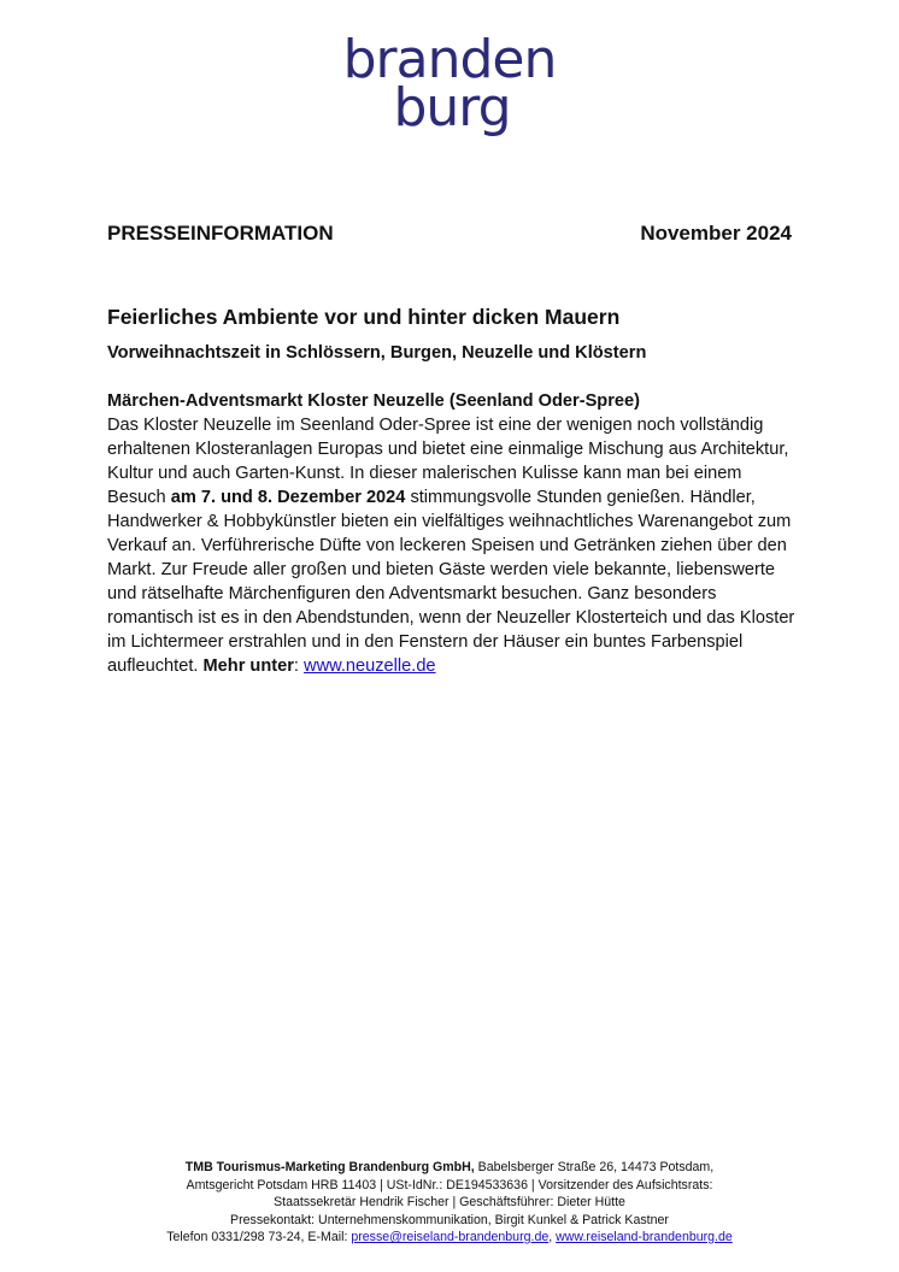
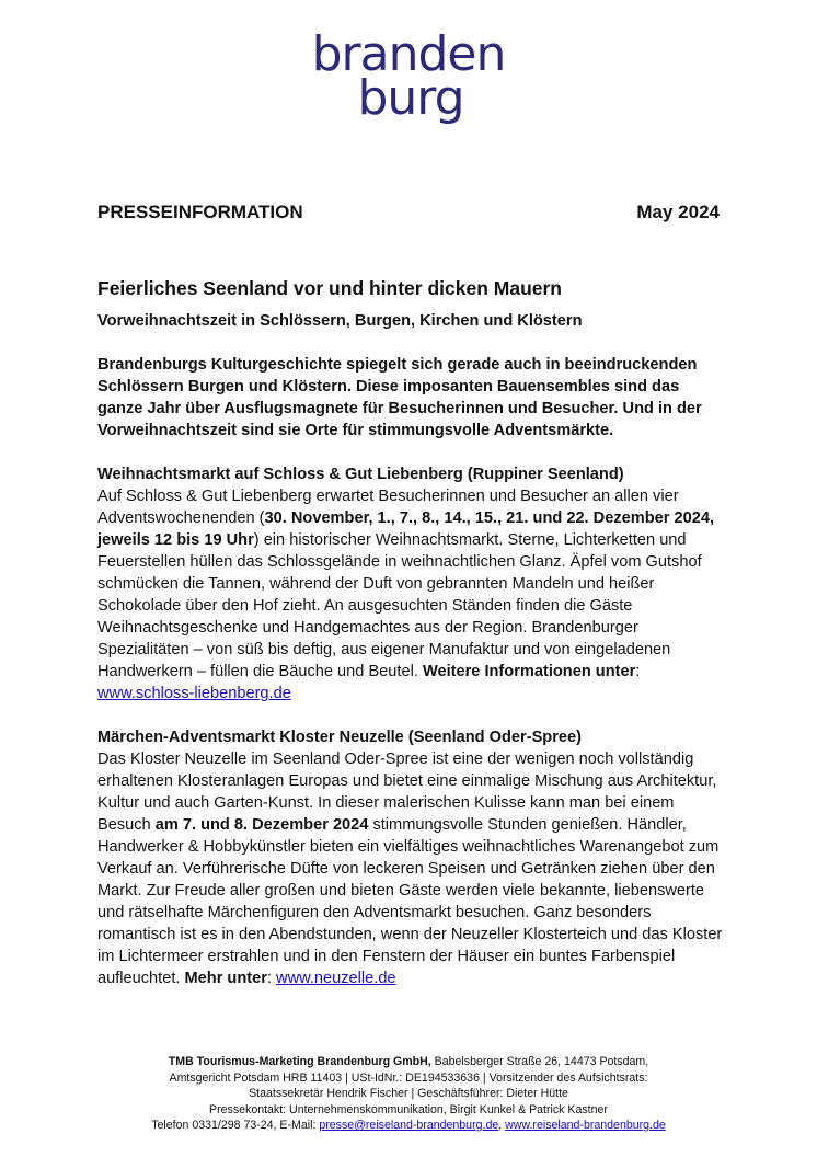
  branden
  burg
  PRESSEINFORMATION
- November 2024
+ May 2024
- Feierliches Ambiente vor und hinter dicken Mauern
+ Feierliches Seenland vor und hinter dicken Mauern
- Vorweihnachtszeit in Schlössern, Burgen, Neuzelle und Klöstern
+ Vorweihnachtszeit in Schlössern, Burgen, Kirchen und Klöstern
+ Brandenburgs Kulturgeschichte spiegelt sich gerade auch in beeindruckenden Schlössern Burgen und Klöstern. Diese imposanten Bauensembles sind das ganze Jahr über Ausflugsmagnete für Besucherinnen und Besucher. Und in der Vorweihnachtszeit sind sie Orte für stimmungsvolle Adventsmärkte.
+ Weihnachtsmarkt auf Schloss & Gut Liebenberg (Ruppiner Seenland)
+ Auf Schloss & Gut Liebenberg erwartet Besucherinnen und Besucher an allen vier Adventswochenenden (30. November, 1., 7., 8., 14., 15., 21. und 22. Dezember 2024, jeweils 12 bis 19 Uhr) ein historischer Weihnachtsmarkt. Sterne, Lichterketten und Feuerstellen hüllen das Schlossgelände in weihnachtlichen Glanz. Äpfel vom Gutshof schmücken die Tannen, während der Duft von gebrannten Mandeln und heißer Schokolade über den Hof zieht. An ausgesuchten Ständen finden die Gäste Weihnachtsgeschenke und Handgemachtes aus der Region. Brandenburger Spezialitäten – von süß bis deftig, aus eigener Manufaktur und von eingeladenen Handwerkern – füllen die Bäuche und Beutel. Weitere Informationen unter:
+ www.schloss-liebenberg.de
  Märchen-Adventsmarkt Kloster Neuzelle (Seenland Oder-Spree)
  Das Kloster Neuzelle im Seenland Oder-Spree ist eine der wenigen noch vollständig erhaltenen Klosteranlagen Europas und bietet eine einmalige Mischung aus Architektur, Kultur und auch Garten-Kunst. In dieser malerischen Kulisse kann man bei einem Besuch am 7. und 8. Dezember 2024 stimmungsvolle Stunden genießen. Händler, Handwerker & Hobbykünstler bieten ein vielfältiges weihnachtliches Warenangebot zum Verkauf an. Verführerische Düfte von leckeren Speisen und Getränken ziehen über den Markt. Zur Freude aller großen und bieten Gäste werden viele bekannte, liebenswerte und rätselhafte Märchenfiguren den Adventsmarkt besuchen. Ganz besonders romantisch ist es in den Abendstunden, wenn der Neuzeller Klosterteich und das Kloster im Lichtermeer erstrahlen und in den Fenstern der Häuser ein buntes Farbenspiel aufleuchtet. Mehr unter: www.neuzelle.de
  TMB Tourismus-Marketing Brandenburg GmbH, Babelsberger Straße 26, 14473 Potsdam,
  Amtsgericht Potsdam HRB 11403 | USt-IdNr.: DE194533636 | Vorsitzender des Aufsichtsrats:
  Staatssekretär Hendrik Fischer | Geschäftsführer: Dieter Hütte
  Pressekontakt: Unternehmenskommunikation, Birgit Kunkel & Patrick Kastner
  Telefon 0331/298 73-24, E-Mail: presse@reiseland-brandenburg.de, www.reiseland-brandenburg.de
